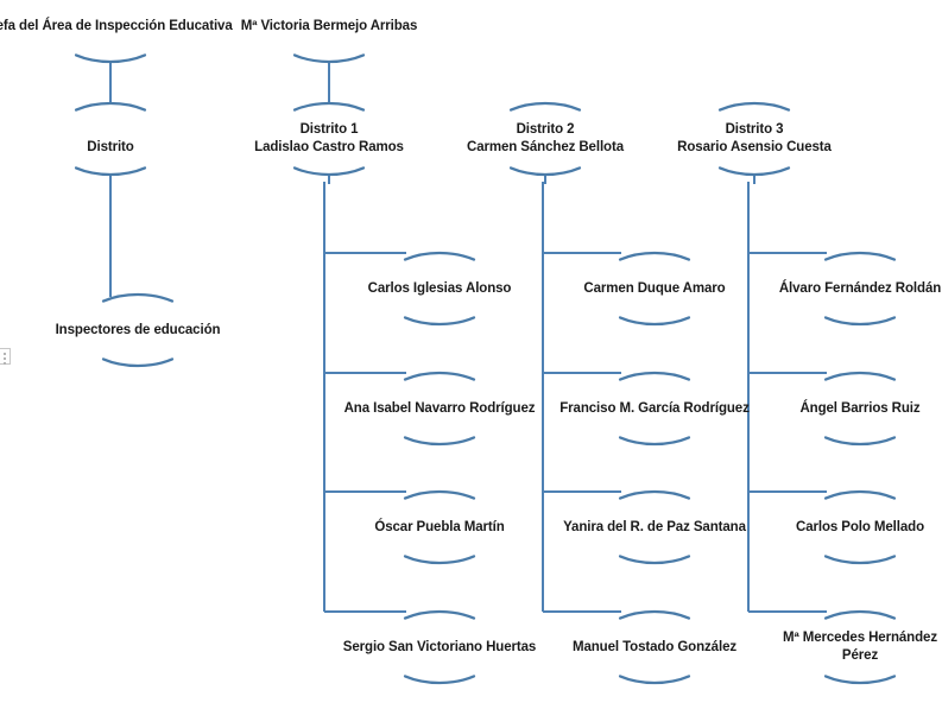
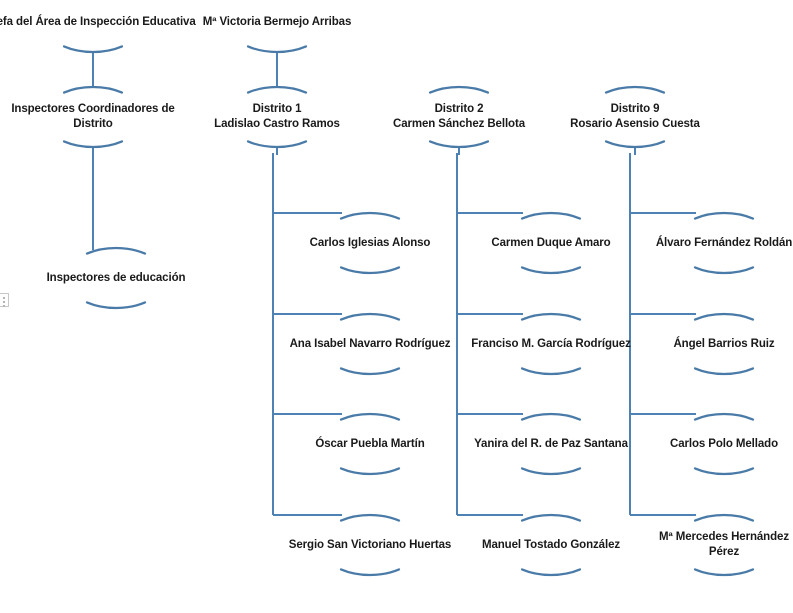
  fa del Área de Inspección Educativa
+ Inspectores Coordinadores de
  Distrito
  Inspectores de educación
  Mª Victoria Bermejo Arribas
  Distrito 1
  Ladislao Castro Ramos
  Carlos Iglesias Alonso
  Ana Isabel Navarro Rodríguez
  Óscar Puebla Martín
  Sergio San Victoriano Huertas
  Distrito 2
  Carmen Sánchez Bellota
  Carmen Duque Amaro
  Franciso M. García Rodríguez
  Yanira del R. de Paz Santana
  Manuel Tostado González
- Distrito 3
+ Distrito 9
  Rosario Asensio Cuesta
  Álvaro Fernández Roldán
  Ángel Barrios Ruiz
  Carlos Polo Mellado
  Mª Mercedes Hernández
  Pérez
